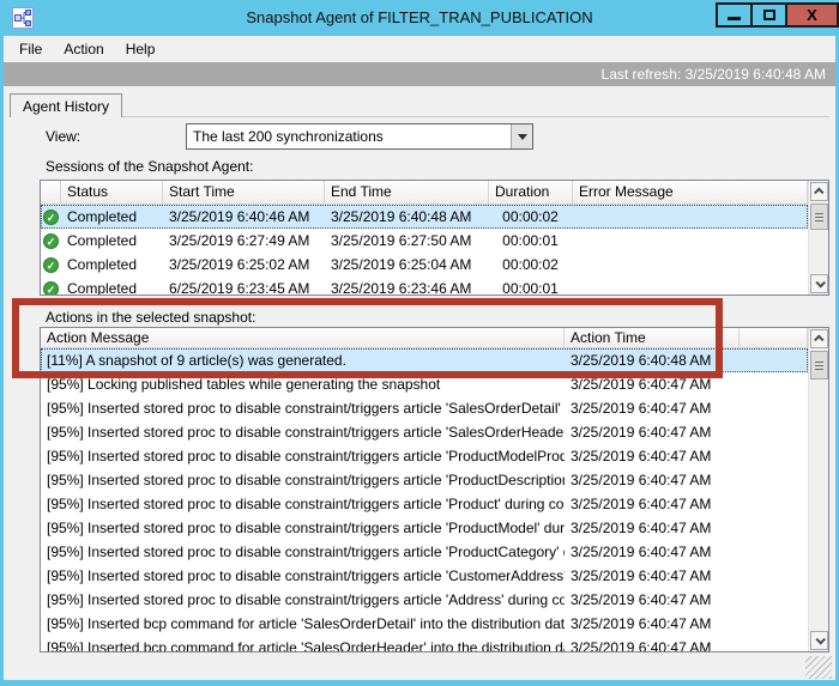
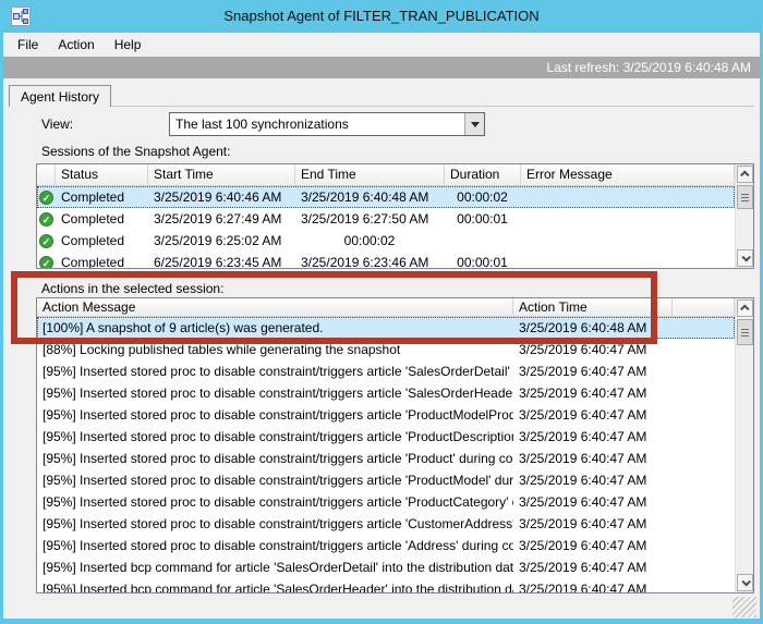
  Snapshot Agent of FILTER_TRAN_PUBLICATION
- X
  File
  Action
  Help
  Last refresh: 3/25/2019 6:40:48 AM
  Agent History
  View:
- The last 200 synchronizations
+ The last 100 synchronizations
  Sessions of the Snapshot Agent:
  Status
  Start Time
  End Time
  Duration
  Error Message
  ✓
  Completed
  3/25/2019 6:40:46 AM
  3/25/2019 6:40:48 AM
  00:00:02
  ✓
  Completed
  3/25/2019 6:27:49 AM
  3/25/2019 6:27:50 AM
  00:00:01
  ✓
  Completed
  3/25/2019 6:25:02 AM
- 3/25/2019 6:25:04 AM
  00:00:02
  ✓
  Completed
  6/25/2019 6:23:45 AM
  3/25/2019 6:23:46 AM
  00:00:01
- Actions in the selected snapshot:
+ Actions in the selected session:
  Action Message
  Action Time
- [11%] A snapshot of 9 article(s) was generated.
+ [100%] A snapshot of 9 article(s) was generated.
  3/25/2019 6:40:48 AM
- [95%] Locking published tables while generating the snapshot
+ [88%] Locking published tables while generating the snapshot
  3/25/2019 6:40:47 AM
  [95%] Inserted stored proc to disable constraint/triggers article 'SalesOrderDetail'
  3/25/2019 6:40:47 AM
  [95%] Inserted stored proc to disable constraint/triggers article 'SalesOrderHeade
  3/25/2019 6:40:47 AM
  [95%] Inserted stored proc to disable constraint/triggers article 'ProductModelProd
  3/25/2019 6:40:47 AM
  [95%] Inserted stored proc to disable constraint/triggers article 'ProductDescriptio
  3/25/2019 6:40:47 AM
  [95%] Inserted stored proc to disable constraint/triggers article 'Product' during co
  3/25/2019 6:40:47 AM
  [95%] Inserted stored proc to disable constraint/triggers article 'ProductModel' dur
  3/25/2019 6:40:47 AM
  [95%] Inserted stored proc to disable constraint/triggers article 'ProductCategory'
  3/25/2019 6:40:47 AM
  [95%] Inserted stored proc to disable constraint/triggers article 'CustomerAddress
  3/25/2019 6:40:47 AM
  [95%] Inserted stored proc to disable constraint/triggers article 'Address' during co
  3/25/2019 6:40:47 AM
  [95%] Inserted bcp command for article 'SalesOrderDetail' into the distribution dat
  3/25/2019 6:40:47 AM
  [95%] Inserted bcp command for article 'SalesOrderHeader' into the distribution d
  3/25/2019 6:40:47 AM
